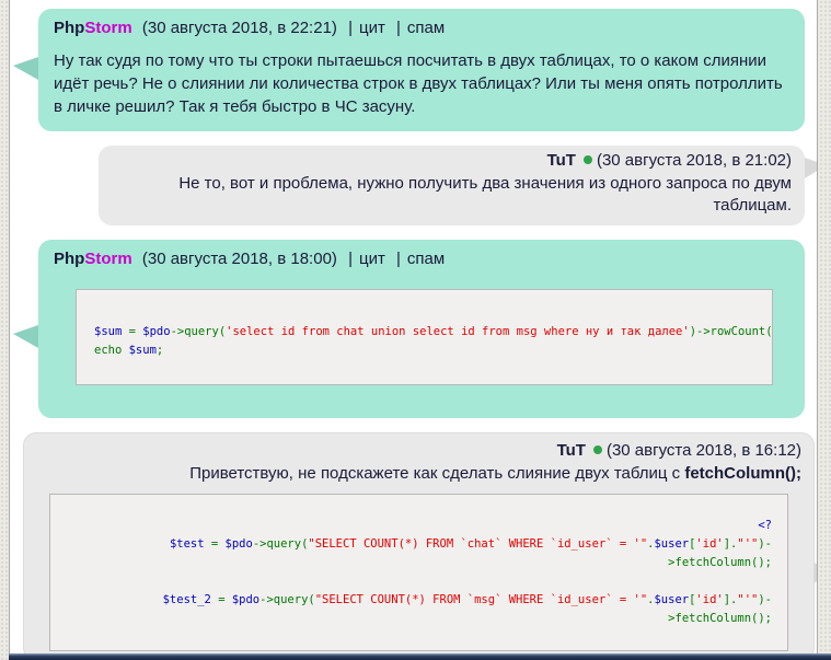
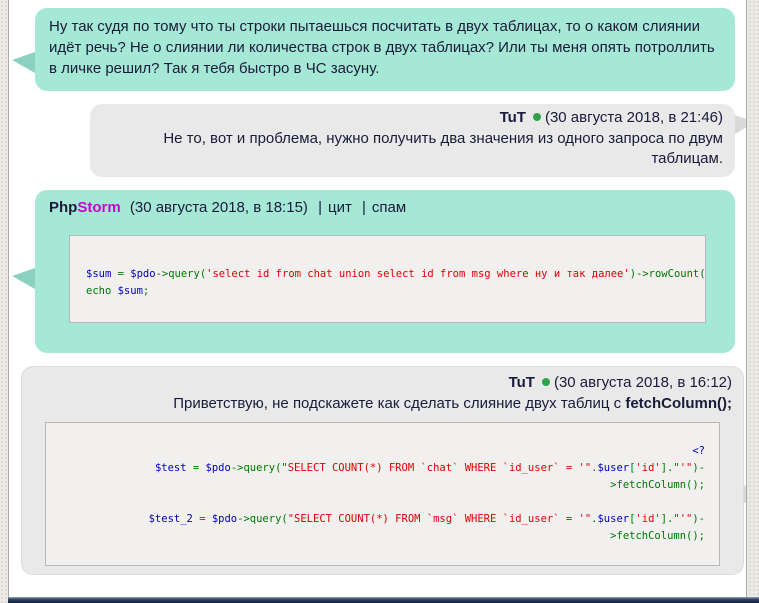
- PhpStorm (30 августа 2018, в 22:21) | цит | спам
  Ну так судя по тому что ты строки пытаешься посчитать в двух таблицах, то о каком слиянии идёт речь? Не о слиянии ли количества строк в двух таблицах? Или ты меня опять потроллить в личке решил? Так я тебя быстро в ЧС засуну.
- TuT (30 августа 2018, в 21:02)
+ TuT (30 августа 2018, в 21:46)
  Не то, вот и проблема, нужно получить два значения из одного запроса по двум таблицам.
- PhpStorm (30 августа 2018, в 18:00) | цит | спам
+ PhpStorm (30 августа 2018, в 18:15) | цит | спам
  $sum = $pdo->query('select id from chat union select id from msg where ну и так далее')->rowCount(
  echo $sum;
  TuT (30 августа 2018, в 16:12)
  Приветствую, не подскажете как сделать слияние двух таблиц с fetchColumn();
  <?
  $test = $pdo->query("SELECT COUNT(*) FROM `chat` WHERE `id_user` = '".$user['id']."'")-
  >fetchColumn();
  $test_2 = $pdo->query("SELECT COUNT(*) FROM `msg` WHERE `id_user` = '".$user['id']."'")-
  >fetchColumn();
